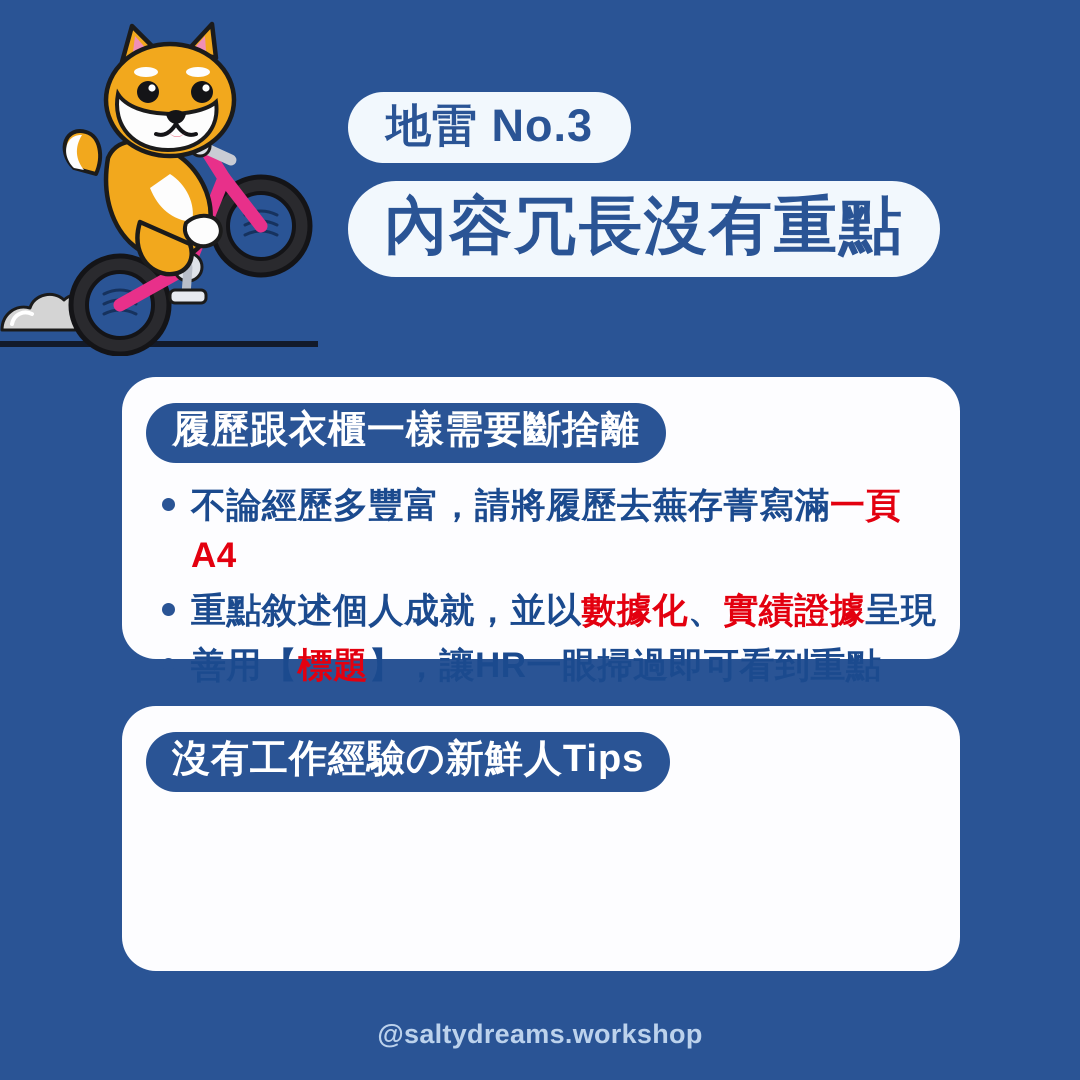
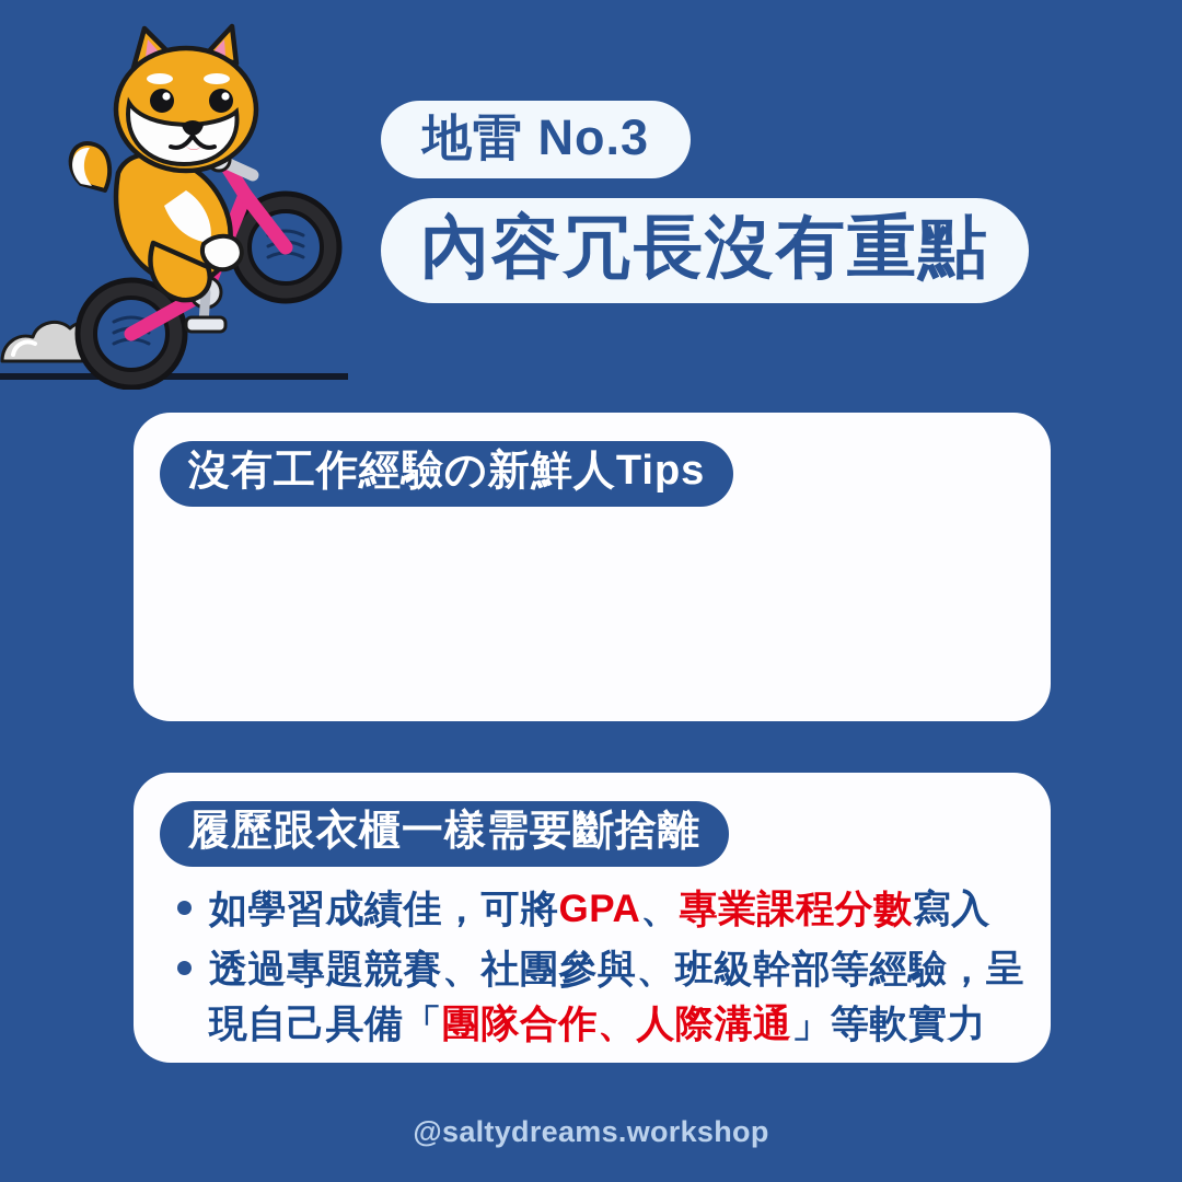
  地雷 No.3 內容冗長沒有重點
- 履歷跟衣櫃一樣需要斷捨離
+ 沒有工作經驗の新鮮人Tips
- 不論經歷多豐富，請將履歷去蕪存菁寫滿一頁A4
- 重點敘述個人成就，並以數據化、實績證據呈現
- 善用【標題】，讓HR一眼掃過即可看到重點
- 沒有工作經驗の新鮮人Tips
+ 履歷跟衣櫃一樣需要斷捨離
+ 如學習成績佳，可將GPA、專業課程分數寫入
+ 透過專題競賽、社團參與、班級幹部等經驗，呈現自己具備「團隊合作、人際溝通」等軟實力
  @saltydreams.workshop
